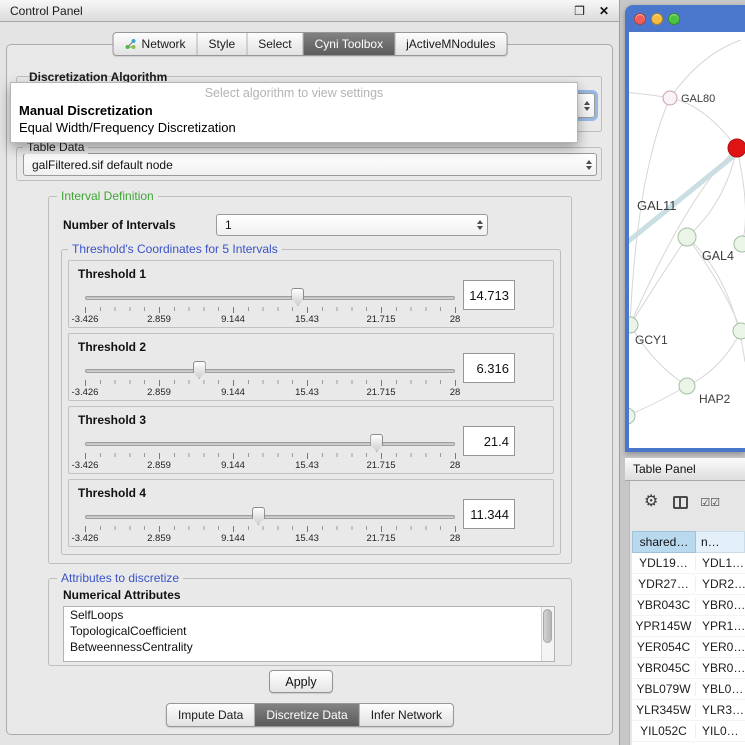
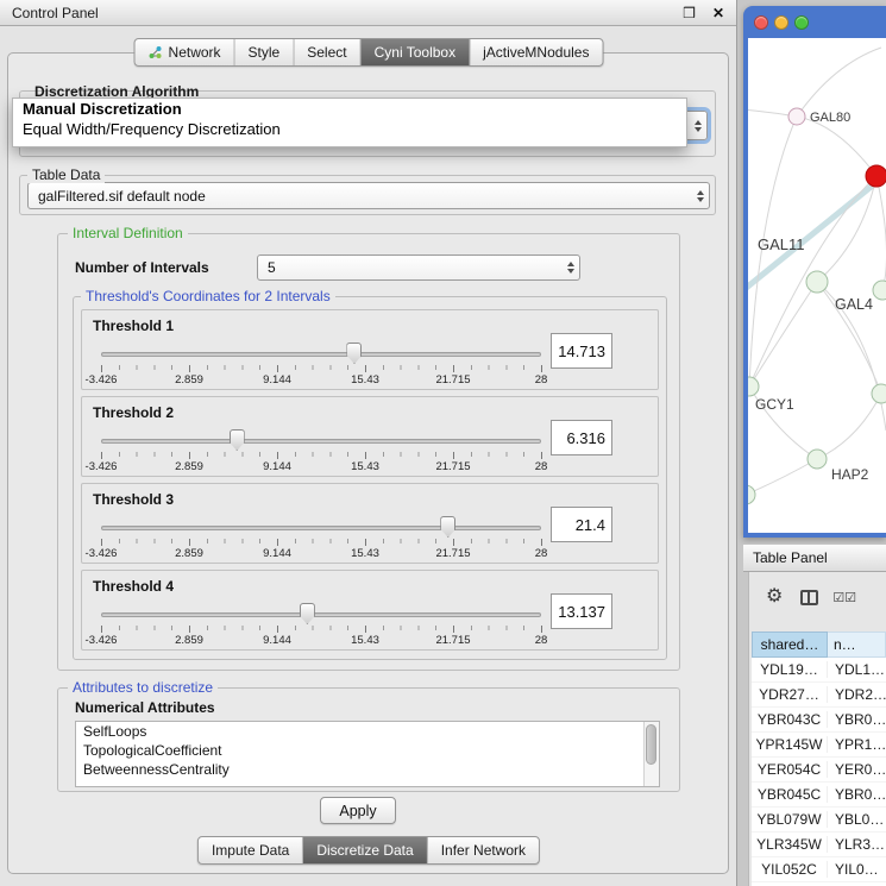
  Control Panel
  ❒
  ✕
  Network
  Style
  Select
  Cyni Toolbox
  jActiveMNodules
  Discretization Algorithm
- Select algorithm to view settings
  Manual Discretization
  Equal Width/Frequency Discretization
  Table Data
  galFiltered.sif default node
  Interval Definition
  Number of Intervals
- 1
+ 5
- Threshold's Coordinates for 5 Intervals
+ Threshold's Coordinates for 2 Intervals
  Threshold 1
  -3.426
  2.859
  9.144
  15.43
  21.715
  28
  14.713
  Threshold 2
  -3.426
  2.859
  9.144
  15.43
  21.715
  28
  6.316
  Threshold 3
  -3.426
  2.859
  9.144
  15.43
  21.715
  28
  21.4
  Threshold 4
  -3.426
  2.859
  9.144
  15.43
  21.715
  28
- 11.344
+ 13.137
  Attributes to discretize
  Numerical Attributes
  SelfLoops
  TopologicalCoefficient
  BetweennessCentrality
  Apply
  Impute Data
  Discretize Data
  Infer Network
  GAL80
  GAL11
  GAL4
  GCY1
  HAP2
  Table Panel
  ⚙
  ☑☑
  shared…
  n…
  YDL19…
  YDL1…
  YDR27…
  YDR2…
  YBR043C
  YBR0…
  YPR145W
  YPR1…
  YER054C
  YER0…
  YBR045C
  YBR0…
  YBL079W
  YBL0…
  YLR345W
  YLR3…
  YIL052C
  YIL0…
